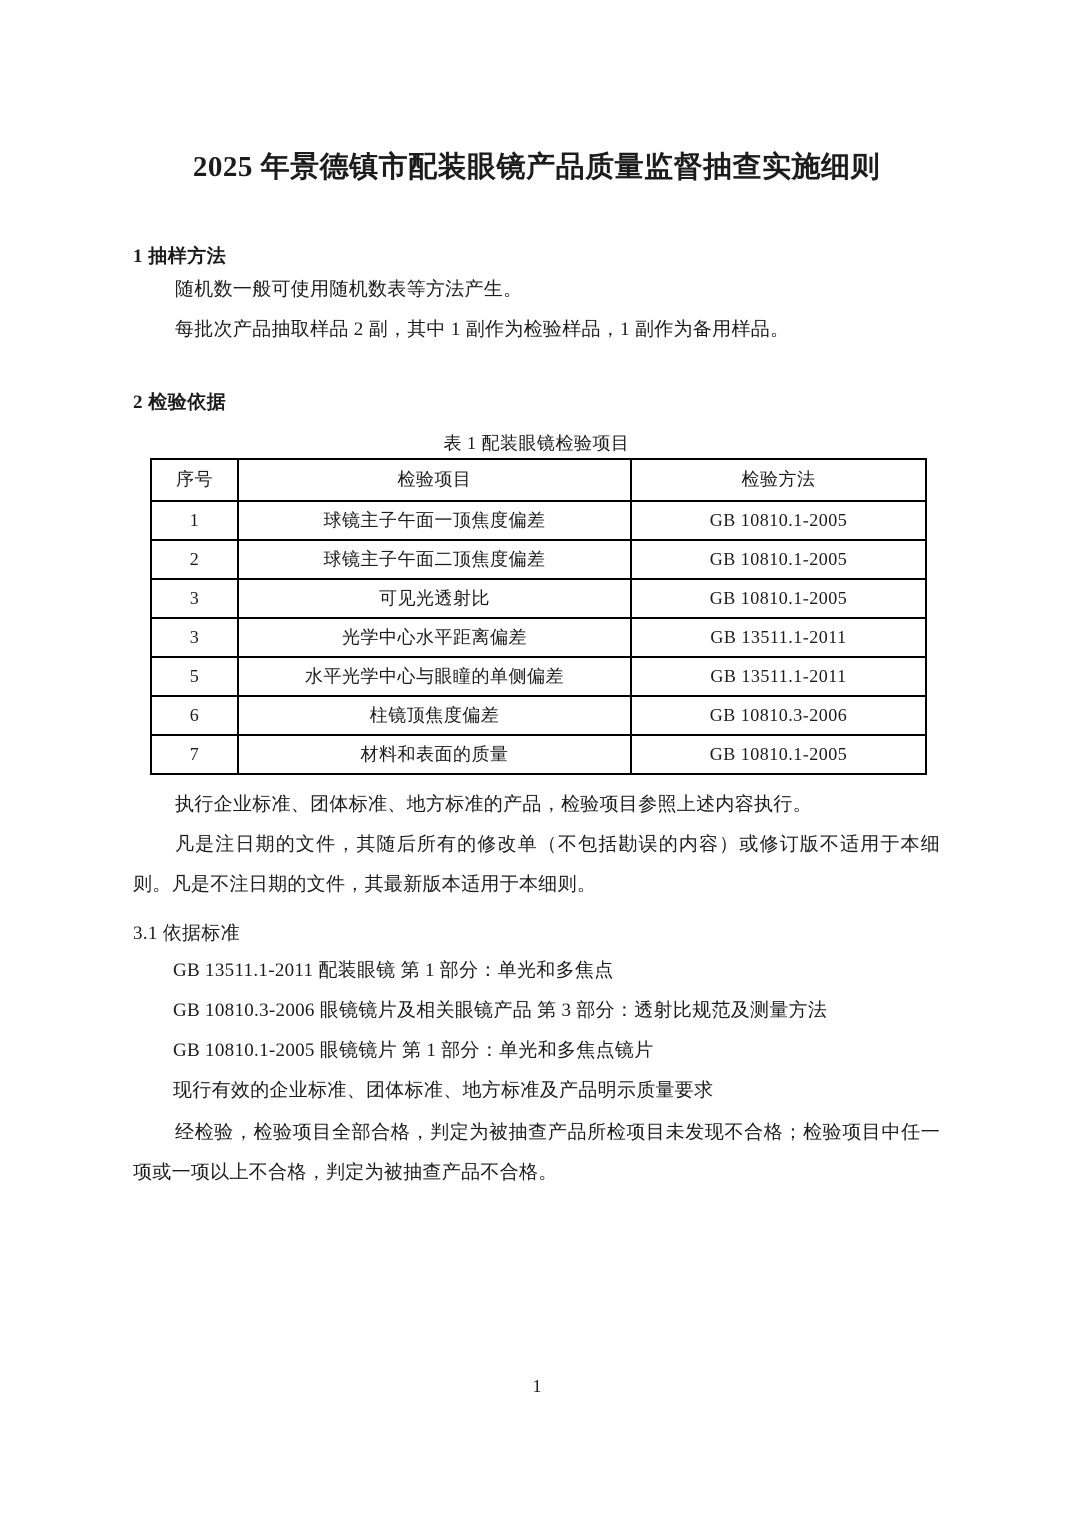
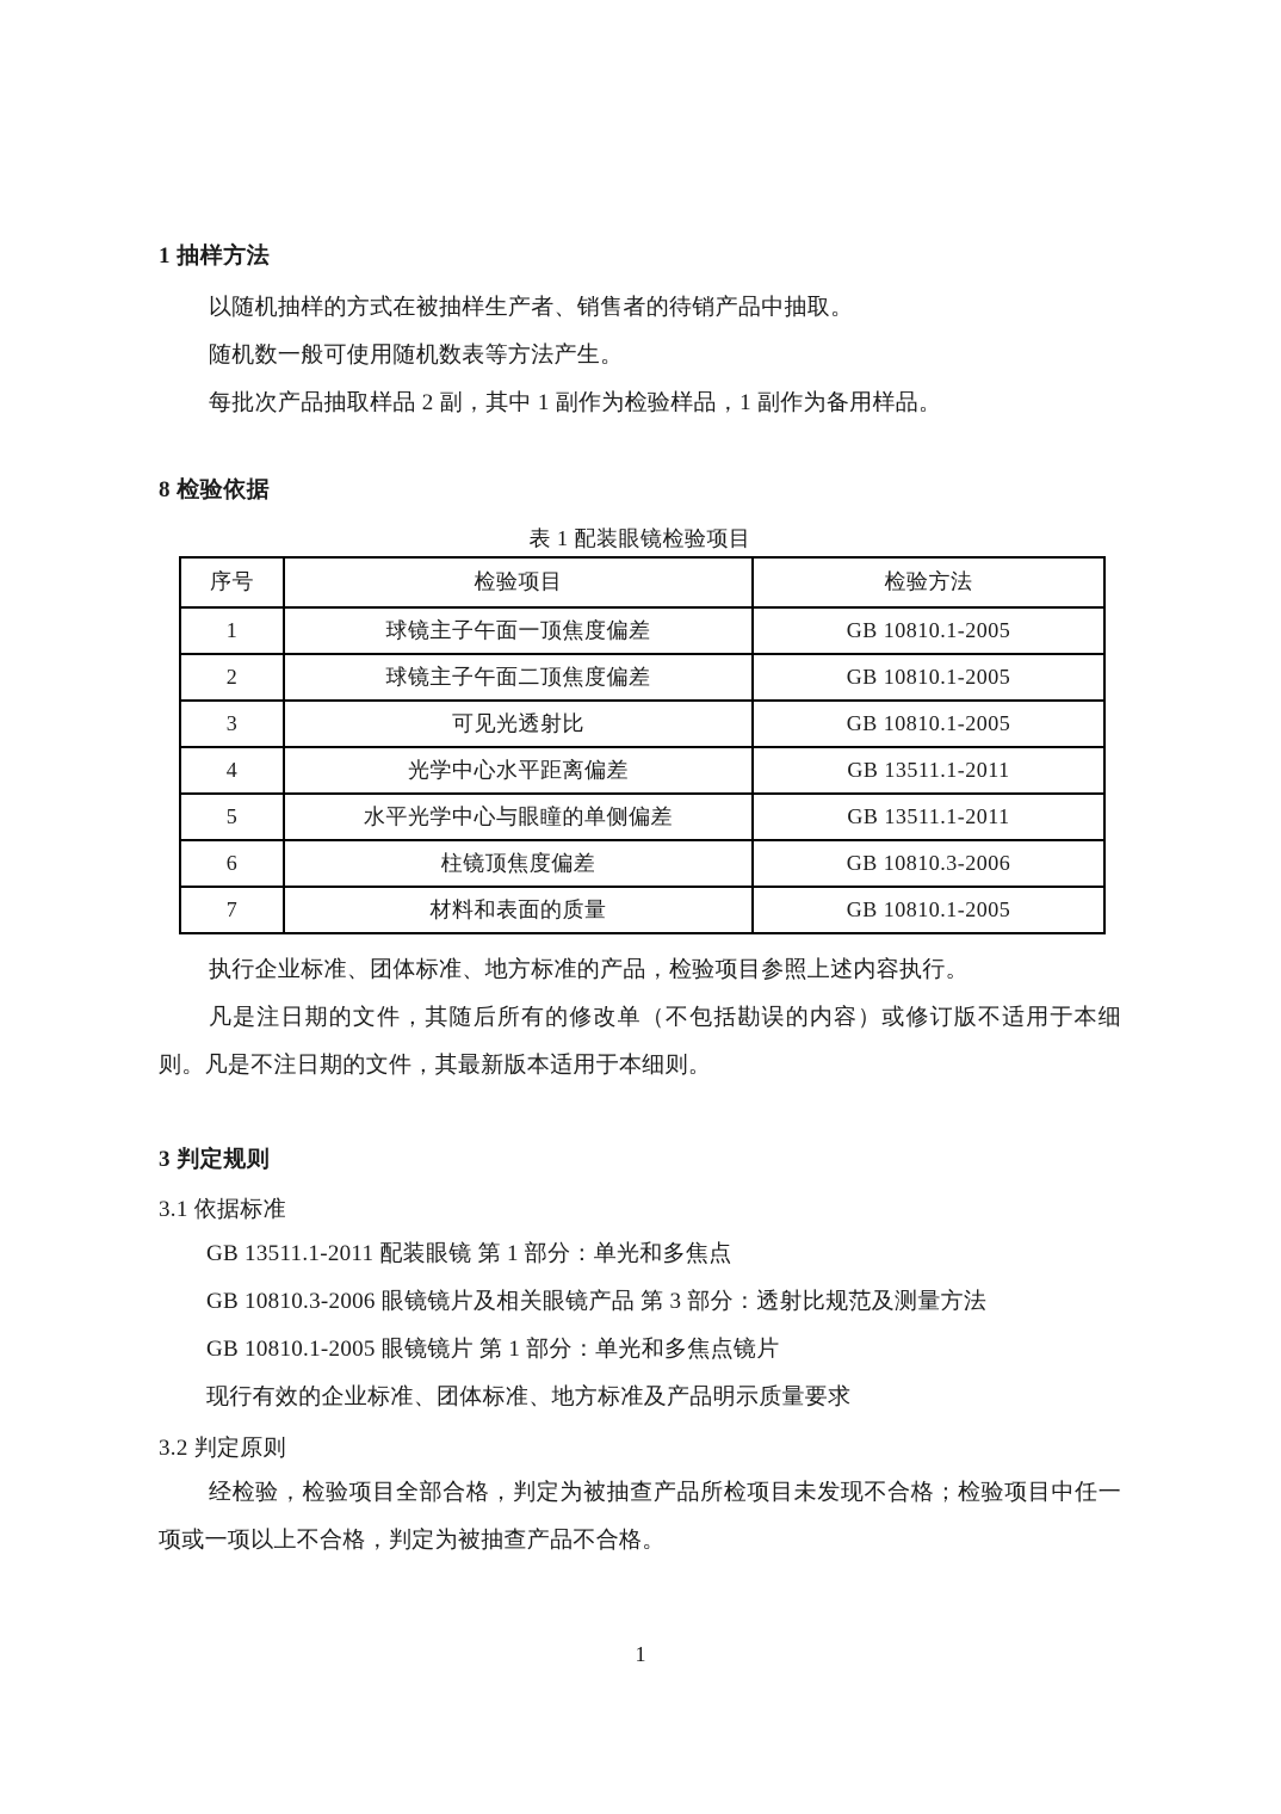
- 2025 年景德镇市配装眼镜产品质量监督抽查实施细则
  1 抽样方法
+ 以随机抽样的方式在被抽样生产者、销售者的待销产品中抽取。
  随机数一般可使用随机数表等方法产生。
  每批次产品抽取样品 2 副，其中 1 副作为检验样品，1 副作为备用样品。
- 2 检验依据
+ 8 检验依据
  表 1 配装眼镜检验项目
  序号	检验项目	检验方法
  1	球镜主子午面一顶焦度偏差	GB 10810.1-2005
  2	球镜主子午面二顶焦度偏差	GB 10810.1-2005
  3	可见光透射比	GB 10810.1-2005
- 3	光学中心水平距离偏差	GB 13511.1-2011
+ 4	光学中心水平距离偏差	GB 13511.1-2011
  5	水平光学中心与眼瞳的单侧偏差	GB 13511.1-2011
  6	柱镜顶焦度偏差	GB 10810.3-2006
  7	材料和表面的质量	GB 10810.1-2005
  执行企业标准、团体标准、地方标准的产品，检验项目参照上述内容执行。
  凡是注日期的文件，其随后所有的修改单（不包括勘误的内容）或修订版不适用于本细则。凡是不注日期的文件，其最新版本适用于本细则。
+ 3 判定规则
  3.1 依据标准
  GB 13511.1-2011 配装眼镜 第 1 部分：单光和多焦点
  GB 10810.3-2006 眼镜镜片及相关眼镜产品 第 3 部分：透射比规范及测量方法
  GB 10810.1-2005 眼镜镜片 第 1 部分：单光和多焦点镜片
  现行有效的企业标准、团体标准、地方标准及产品明示质量要求
+ 3.2 判定原则
  经检验，检验项目全部合格，判定为被抽查产品所检项目未发现不合格；检验项目中任一项或一项以上不合格，判定为被抽查产品不合格。
  1
